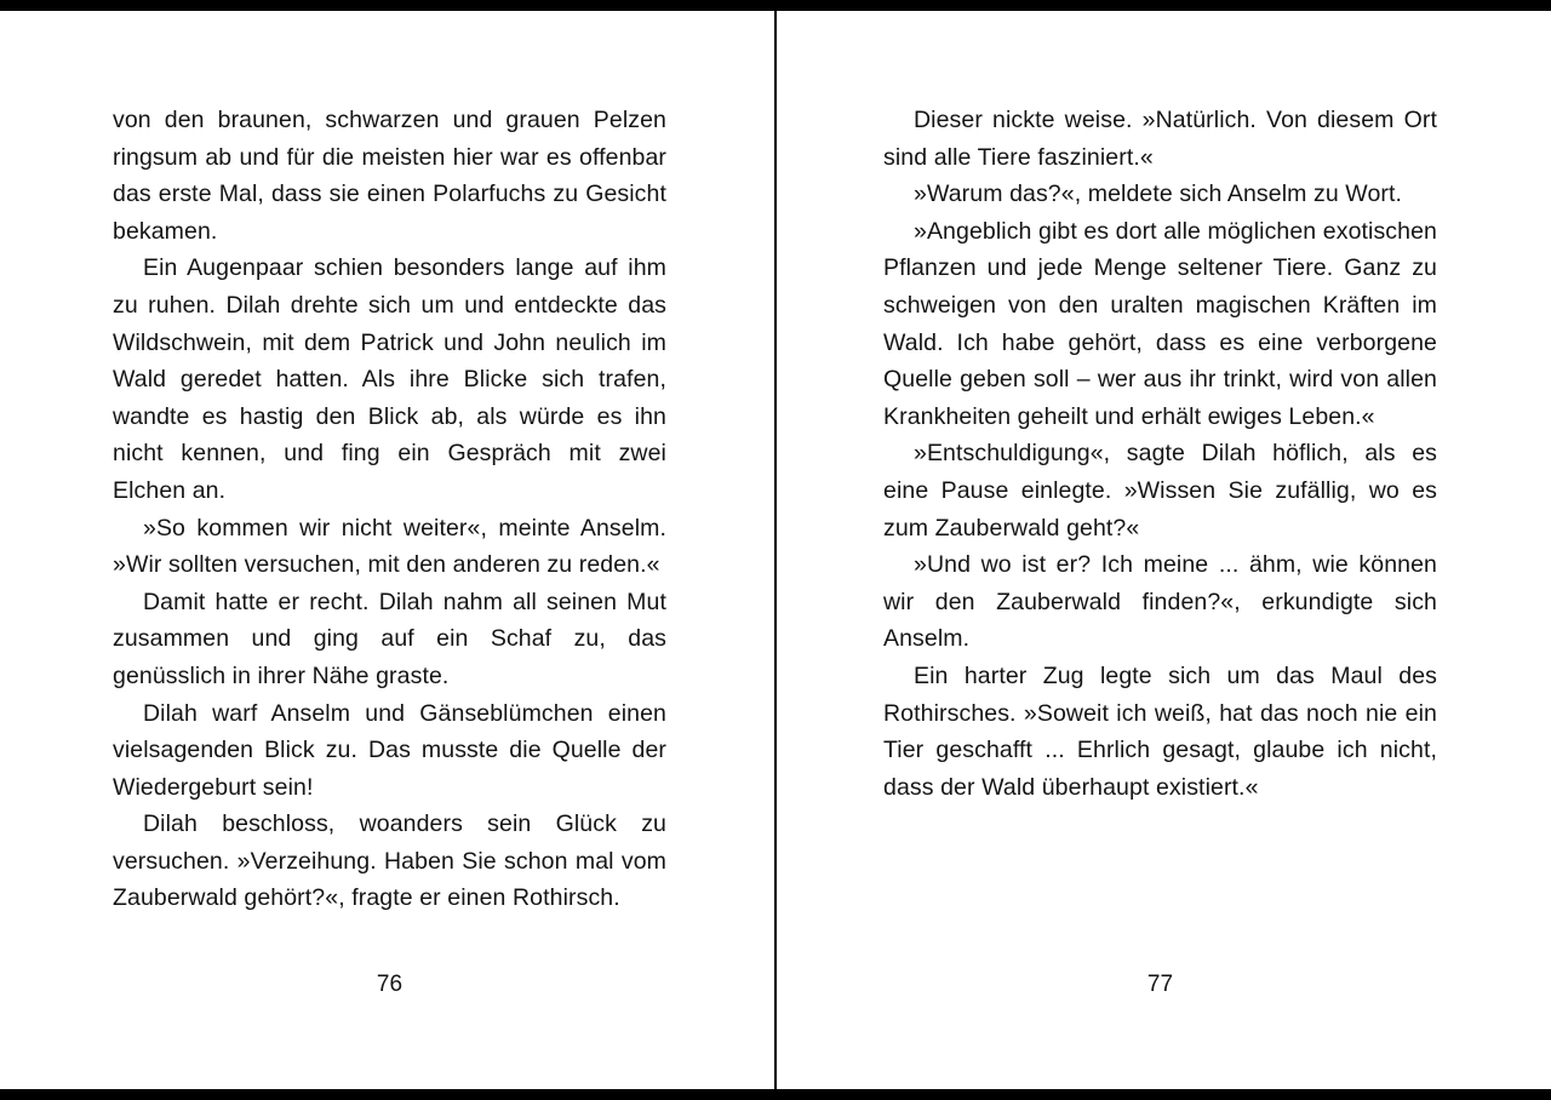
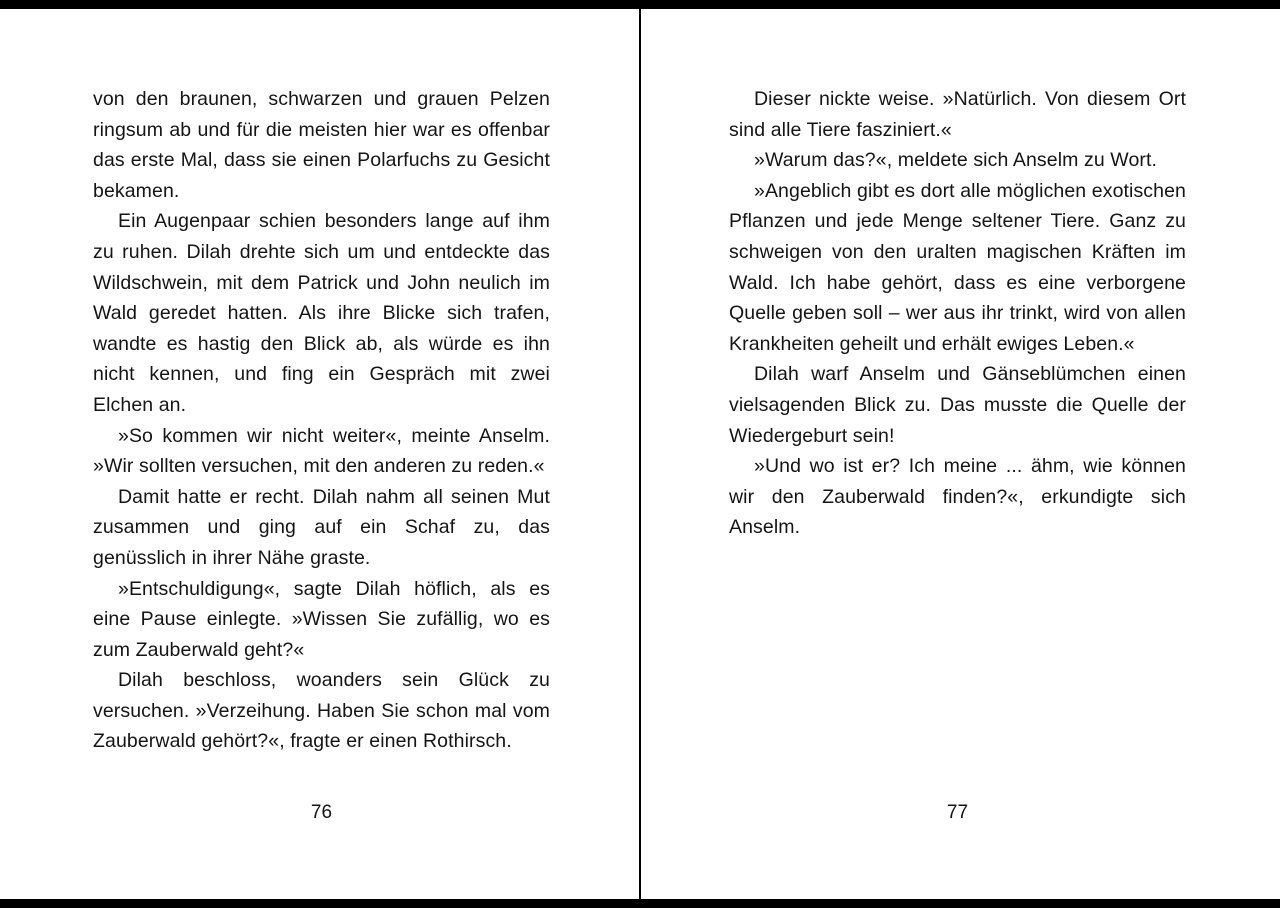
  von den braunen, schwarzen und grauen Pelzen ringsum ab und für die meisten hier war es offenbar das erste Mal, dass sie einen Polarfuchs zu Gesicht bekamen.
  Ein Augenpaar schien besonders lange auf ihm zu ruhen. Dilah drehte sich um und entdeckte das Wildschwein, mit dem Patrick und John neulich im Wald geredet hatten. Als ihre Blicke sich trafen, wandte es hastig den Blick ab, als würde es ihn nicht kennen, und fing ein Gespräch mit zwei Elchen an.
  »So kommen wir nicht weiter«, meinte Anselm. »Wir sollten versuchen, mit den anderen zu reden.«
  Damit hatte er recht. Dilah nahm all seinen Mut zusammen und ging auf ein Schaf zu, das genüsslich in ihrer Nähe graste.
- Dilah warf Anselm und Gänseblümchen einen vielsagenden Blick zu. Das musste die Quelle der Wiedergeburt sein!
+ »Entschuldigung«, sagte Dilah höflich, als es eine Pause einlegte. »Wissen Sie zufällig, wo es zum Zauberwald geht?«
  Dilah beschloss, woanders sein Glück zu versuchen. »Verzeihung. Haben Sie schon mal vom Zauberwald gehört?«, fragte er einen Rothirsch.
  76
  Dieser nickte weise. »Natürlich. Von diesem Ort sind alle Tiere fasziniert.«
  »Warum das?«, meldete sich Anselm zu Wort.
  »Angeblich gibt es dort alle möglichen exotischen Pflanzen und jede Menge seltener Tiere. Ganz zu schweigen von den uralten magischen Kräften im Wald. Ich habe gehört, dass es eine verborgene Quelle geben soll – wer aus ihr trinkt, wird von allen Krankheiten geheilt und erhält ewiges Leben.«
- »Entschuldigung«, sagte Dilah höflich, als es eine Pause einlegte. »Wissen Sie zufällig, wo es zum Zauberwald geht?«
+ Dilah warf Anselm und Gänseblümchen einen vielsagenden Blick zu. Das musste die Quelle der Wiedergeburt sein!
  »Und wo ist er? Ich meine ... ähm, wie können wir den Zauberwald finden?«, erkundigte sich Anselm.
- Ein harter Zug legte sich um das Maul des Rothirsches. »Soweit ich weiß, hat das noch nie ein Tier geschafft ... Ehrlich gesagt, glaube ich nicht, dass der Wald überhaupt existiert.«
  77
